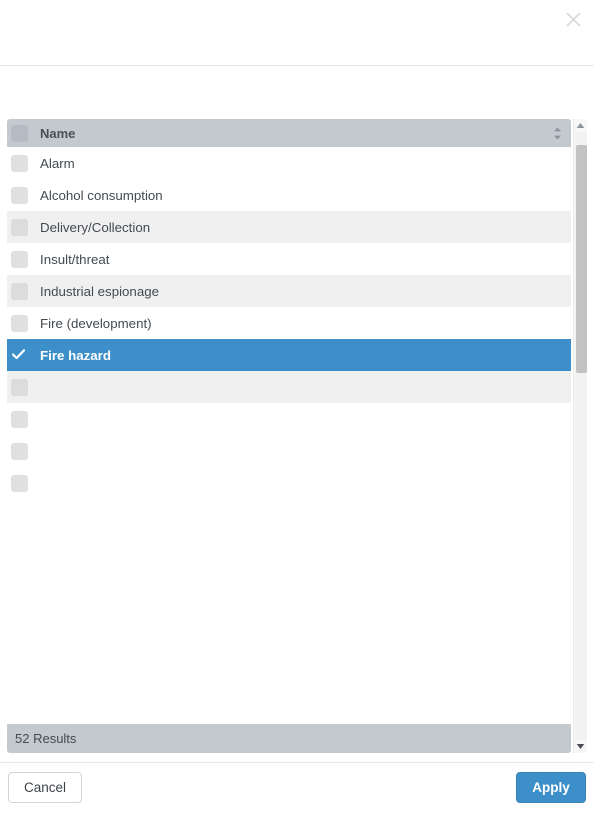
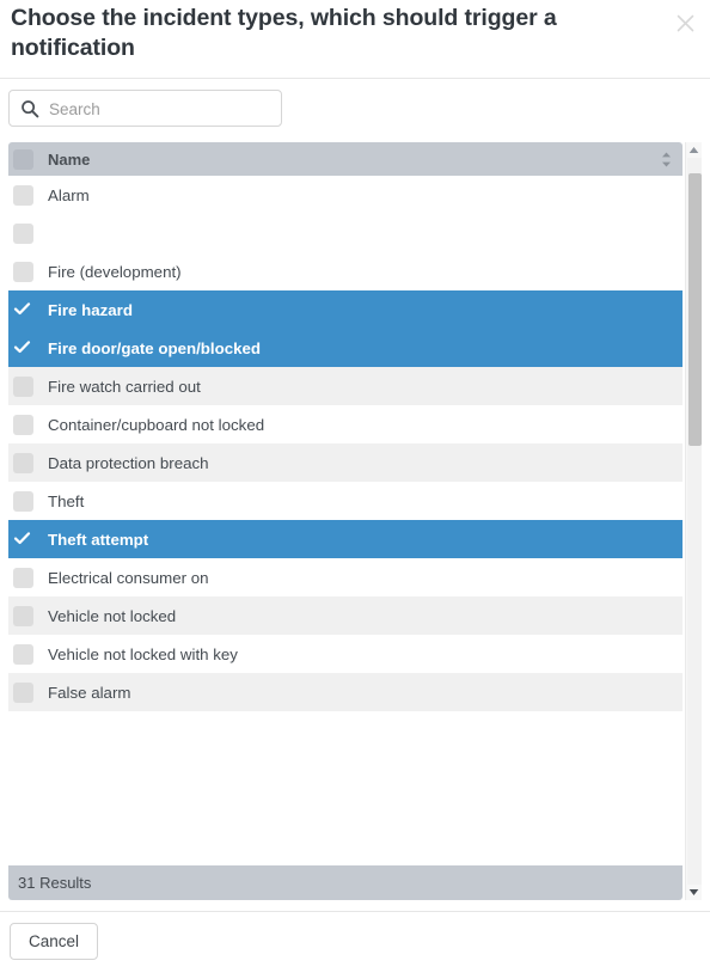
+ Choose the incident types, which should trigger a notification
+ Search
  Name
  Alarm
- Alcohol consumption
- Delivery/Collection
- Insult/threat
- Industrial espionage
  Fire (development)
  Fire hazard
+ Fire door/gate open/blocked
+ Fire watch carried out
+ Container/cupboard not locked
+ Data protection breach
+ Theft
+ Theft attempt
+ Electrical consumer on
+ Vehicle not locked
+ Vehicle not locked with key
+ False alarm
- 52 Results
+ 31 Results
  Cancel
- Apply
